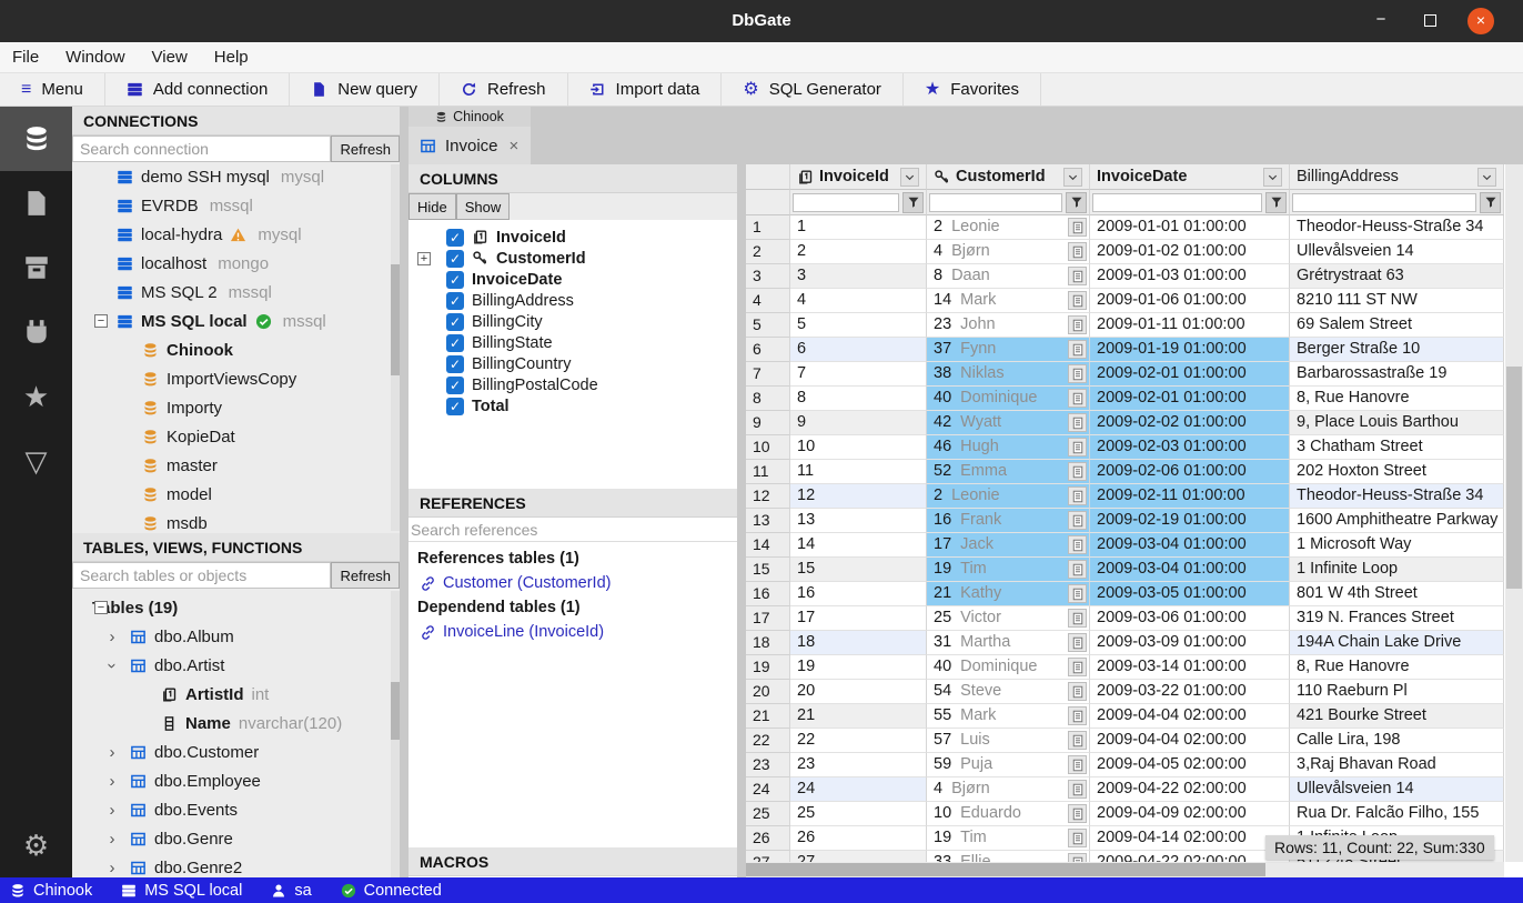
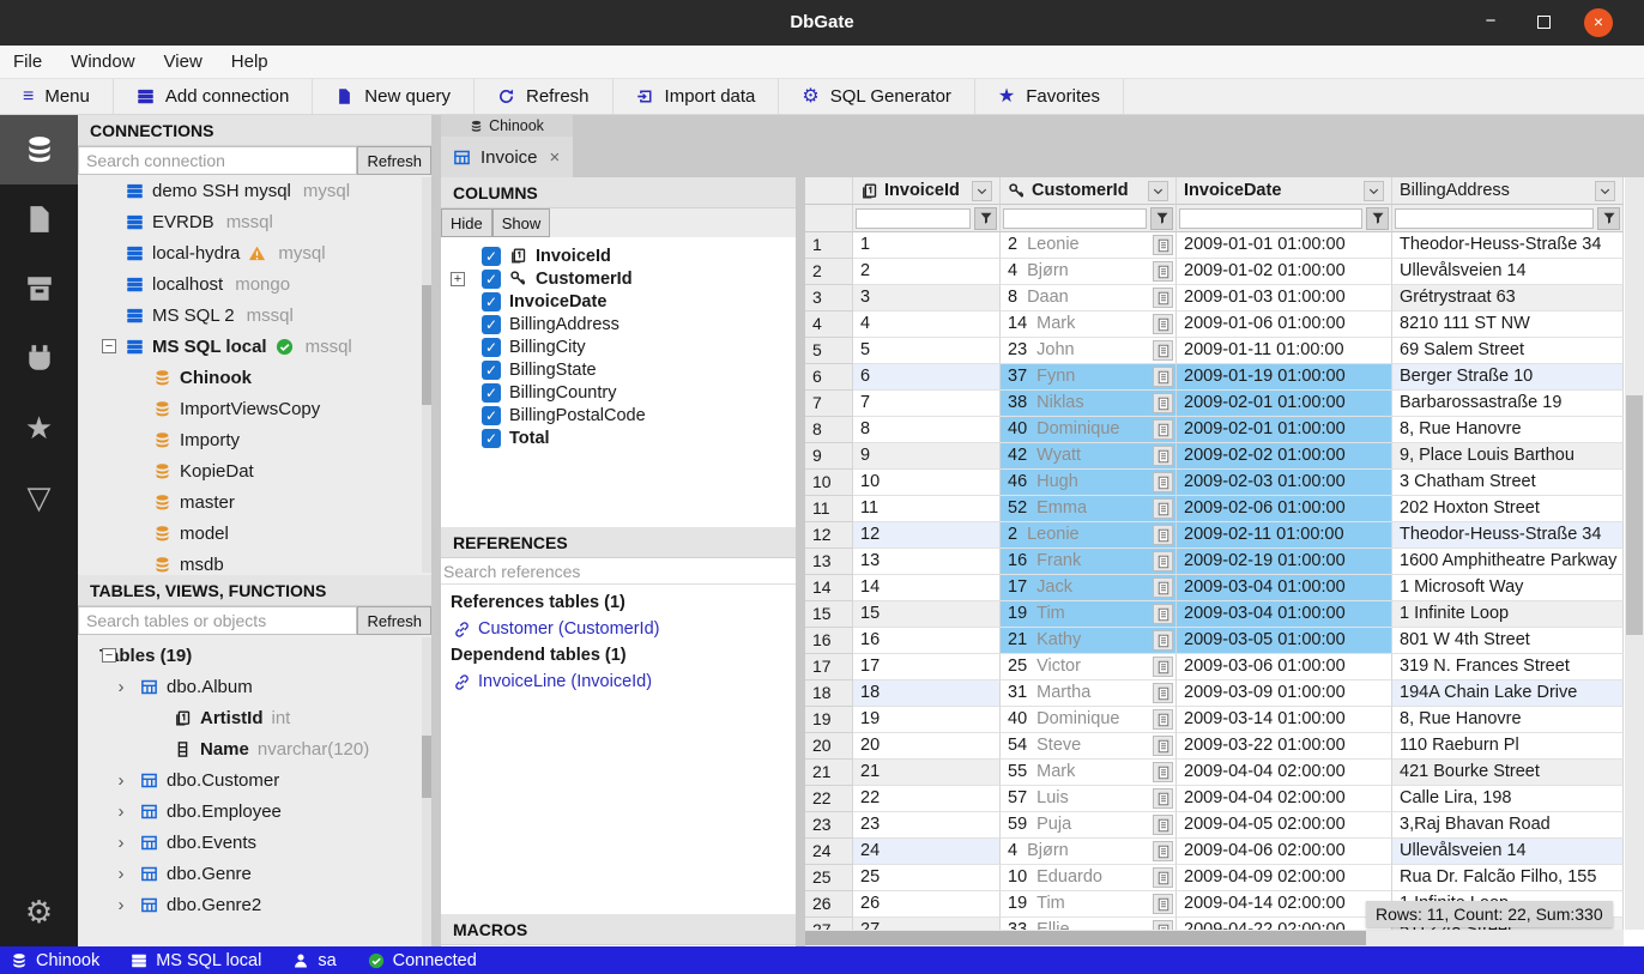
  DbGate
  −
  ×
  File
  Window
  View
  Help
  ≡
  Menu
  Add connection
  New query
  Refresh
  Import data
  ⚙
  SQL Generator
  ★
  Favorites
  ★
  ▽
  ⚙
  CONNECTIONS
  Search connection
  Refresh
  demo SSH mysql
  mysql
  EVRDB
  mssql
  local-hydra
  mysql
  localhost
  mongo
  MS SQL 2
  mssql
  −
  MS SQL local
  mssql
  Chinook
  ImportViewsCopy
  Importy
  KopieDat
  master
  model
  msdb
  TABLES, VIEWS, FUNCTIONS
  Search tables or objects
  Refresh
  −
  bles (19)
  ›
  dbo.Album
- dbo.Artist
  ArtistId
  int
  Name
  nvarchar(120)
  ›
  dbo.Customer
  ›
  dbo.Employee
  ›
  dbo.Events
  ›
  dbo.Genre
  ›
  dbo.Genre2
  Chinook
  Invoice
  ×
  COLUMNS
  Hide
  Show
  ✓
  InvoiceId
  +
  ✓
  CustomerId
  ✓
  InvoiceDate
  ✓
  BillingAddress
  ✓
  BillingCity
  ✓
  BillingState
  ✓
  BillingCountry
  ✓
  BillingPostalCode
  ✓
  Total
  REFERENCES
  Search references
  References tables (1)
  Customer (CustomerId)
  Dependend tables (1)
  InvoiceLine (InvoiceId)
  MACROS
  InvoiceId
  CustomerId
  InvoiceDate
  BillingAddress
  1
  1
  2
  Leonie
  2009-01-01 01:00:00
  Theodor-Heuss-Straße 34
  2
  2
  4
  Bjørn
  2009-01-02 01:00:00
  Ullevålsveien 14
  3
  3
  8
  Daan
  2009-01-03 01:00:00
  Grétrystraat 63
  4
  4
  14
  Mark
  2009-01-06 01:00:00
  8210 111 ST NW
  5
  5
  23
  John
  2009-01-11 01:00:00
  69 Salem Street
  6
  6
  37
  Fynn
  2009-01-19 01:00:00
  Berger Straße 10
  7
  7
  38
  Niklas
  2009-02-01 01:00:00
  Barbarossastraße 19
  8
  8
  40
  Dominique
  2009-02-01 01:00:00
  8, Rue Hanovre
  9
  9
  42
  Wyatt
  2009-02-02 01:00:00
  9, Place Louis Barthou
  10
  10
  46
  Hugh
  2009-02-03 01:00:00
  3 Chatham Street
  11
  11
  52
  Emma
  2009-02-06 01:00:00
  202 Hoxton Street
  12
  12
  2
  Leonie
  2009-02-11 01:00:00
  Theodor-Heuss-Straße 34
  13
  13
  16
  Frank
  2009-02-19 01:00:00
  1600 Amphitheatre Parkway
  14
  14
  17
  Jack
  2009-03-04 01:00:00
  1 Microsoft Way
  15
  15
  19
  Tim
  2009-03-04 01:00:00
  1 Infinite Loop
  16
  16
  21
  Kathy
  2009-03-05 01:00:00
  801 W 4th Street
  17
  17
  25
  Victor
  2009-03-06 01:00:00
  319 N. Frances Street
  18
  18
  31
  Martha
  2009-03-09 01:00:00
  194A Chain Lake Drive
  19
  19
  40
  Dominique
  2009-03-14 01:00:00
  8, Rue Hanovre
  20
  20
  54
  Steve
  2009-03-22 01:00:00
  110 Raeburn Pl
  21
  21
  55
  Mark
  2009-04-04 02:00:00
  421 Bourke Street
  22
  22
  57
  Luis
  2009-04-04 02:00:00
  Calle Lira, 198
  23
  23
  59
  Puja
  2009-04-05 02:00:00
  3,Raj Bhavan Road
  24
  24
  4
  Bjørn
- 2009-04-22 02:00:00
+ 2009-04-06 02:00:00
  Ullevålsveien 14
  25
  25
  10
  Eduardo
  2009-04-09 02:00:00
  Rua Dr. Falcão Filho, 155
  26
  26
  19
  Tim
  2009-04-14 02:00:00
  Rows: 11, Count: 22, Sum:330
  Chinook
  MS SQL local
  sa
  Connected
